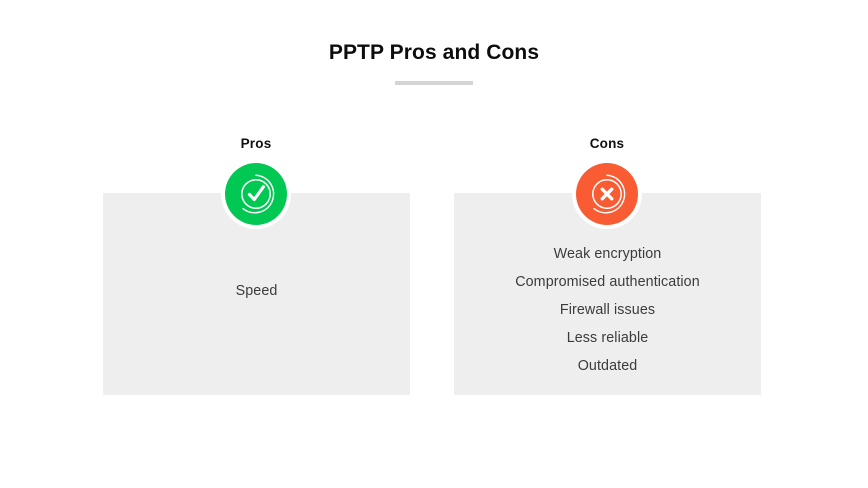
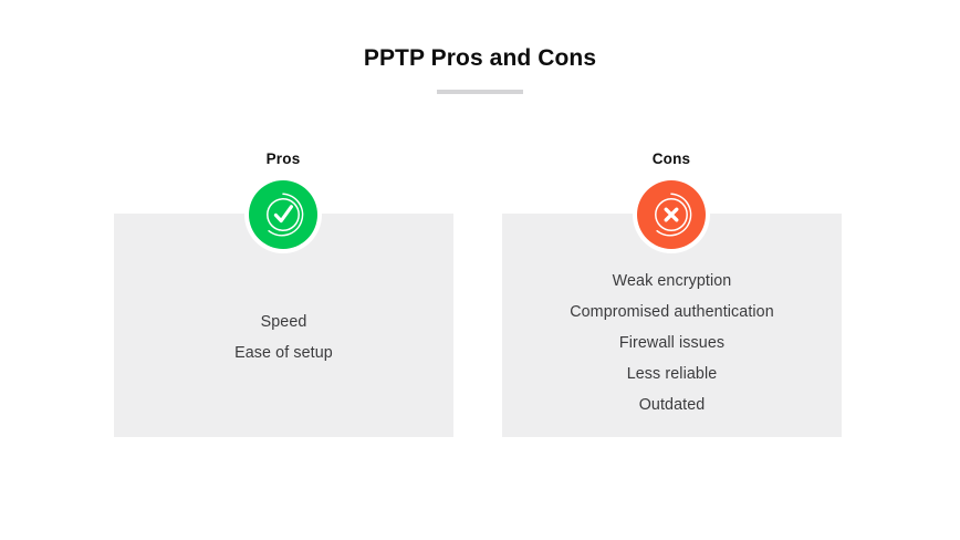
  PPTP Pros and Cons
  Pros
  Speed
+ Ease of setup
  Cons
  Weak encryption
  Compromised authentication
  Firewall issues
  Less reliable
  Outdated
